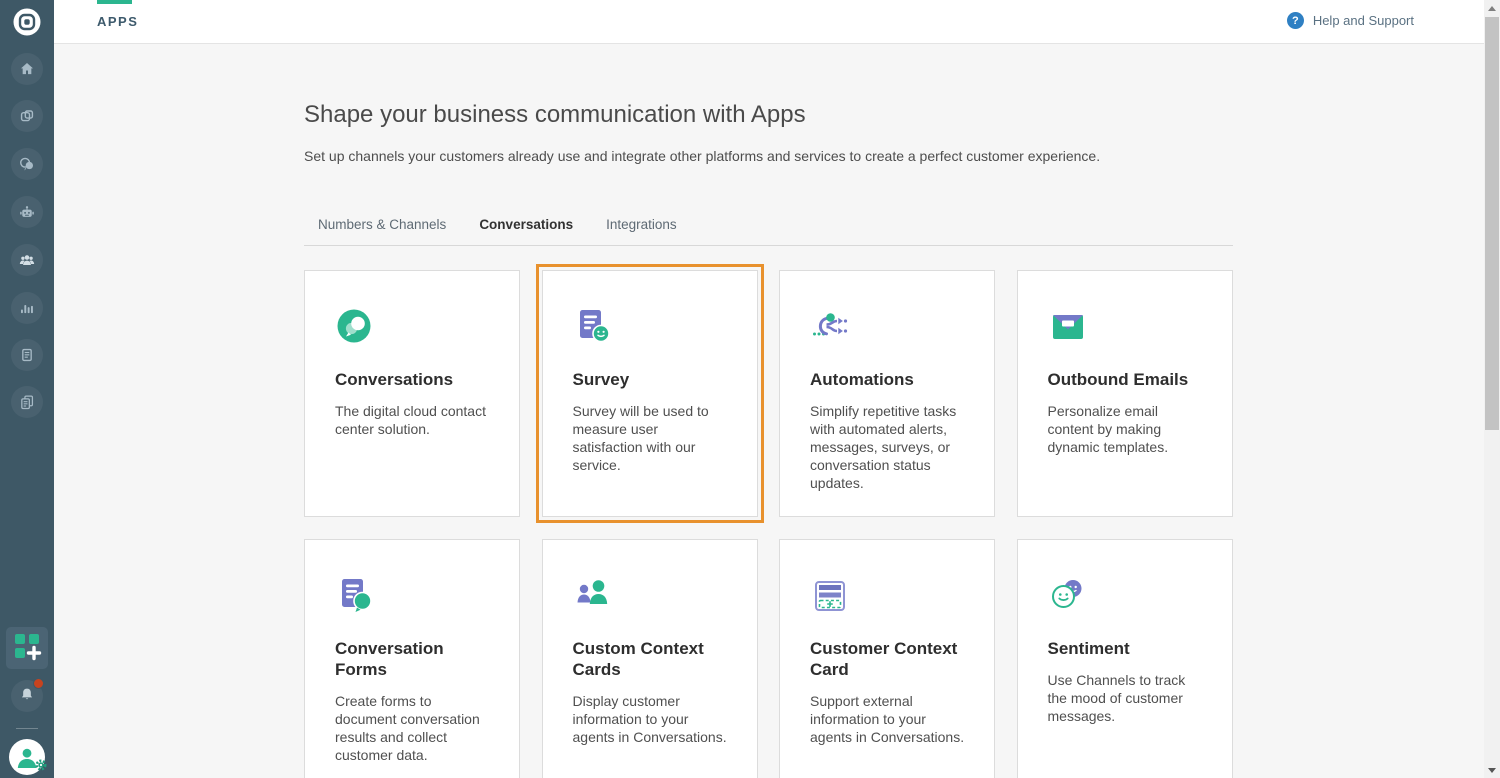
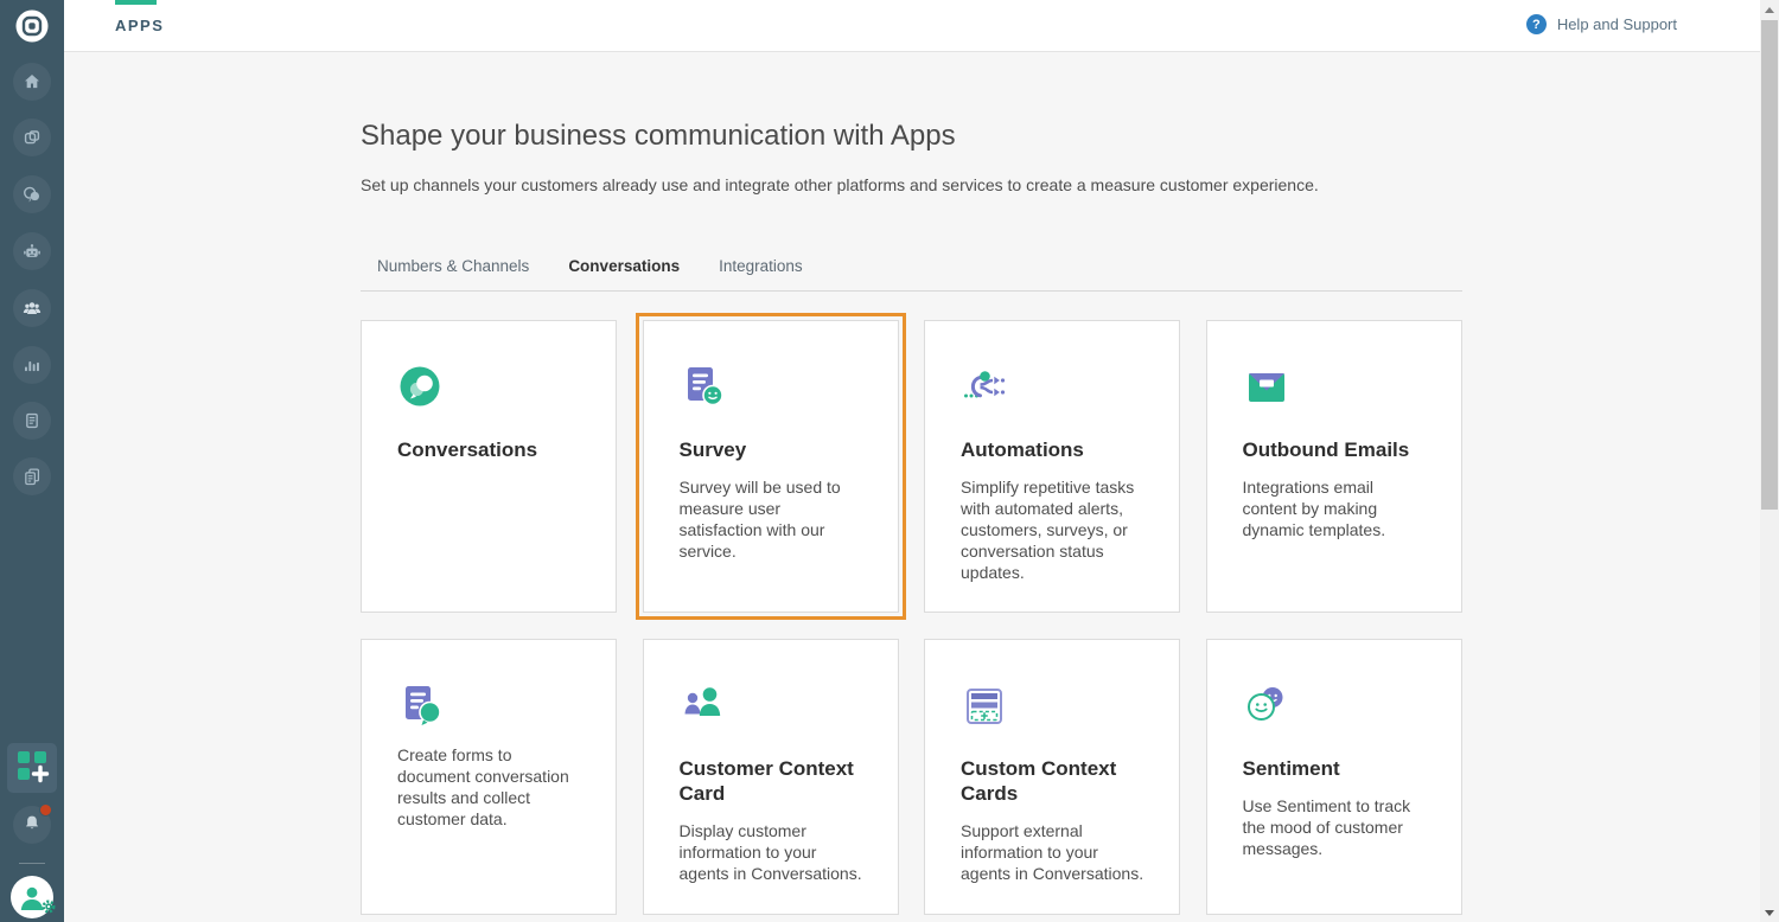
  APPS
  ?
  Help and Support
  Shape your business communication with Apps
- Set up channels your customers already use and integrate other platforms and services to create a perfect customer experience.
+ Set up channels your customers already use and integrate other platforms and services to create a measure customer experience.
  Numbers & Channels
  Conversations
  Integrations
  Conversations
- The digital cloud contact center solution.
  Survey
  Survey will be used to measure user satisfaction with our service.
  Automations
- Simplify repetitive tasks with automated alerts, messages, surveys, or conversation status updates.
+ Simplify repetitive tasks with automated alerts, customers, surveys, or conversation status updates.
  Outbound Emails
- Personalize email content by making dynamic templates.
+ Integrations email content by making dynamic templates.
- Conversation Forms
  Create forms to document conversation results and collect customer data.
- Custom Context Cards
+ Customer Context Card
  Display customer information to your agents in Conversations.
- Customer Context Card
+ Custom Context Cards
  Support external information to your agents in Conversations.
  Sentiment
- Use Channels to track the mood of customer messages.
+ Use Sentiment to track the mood of customer messages.
